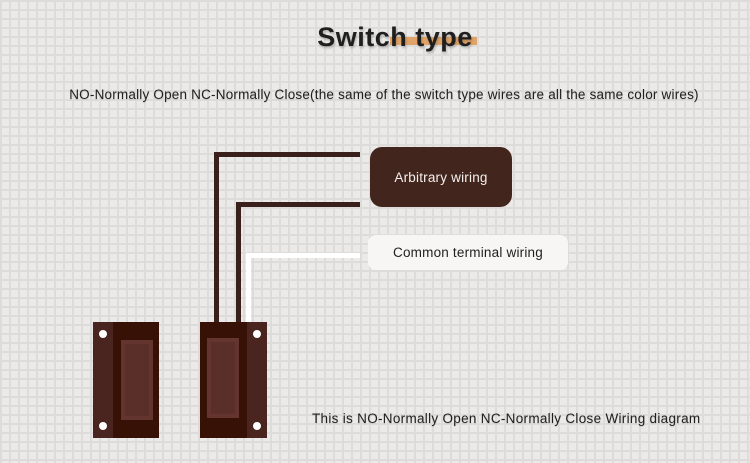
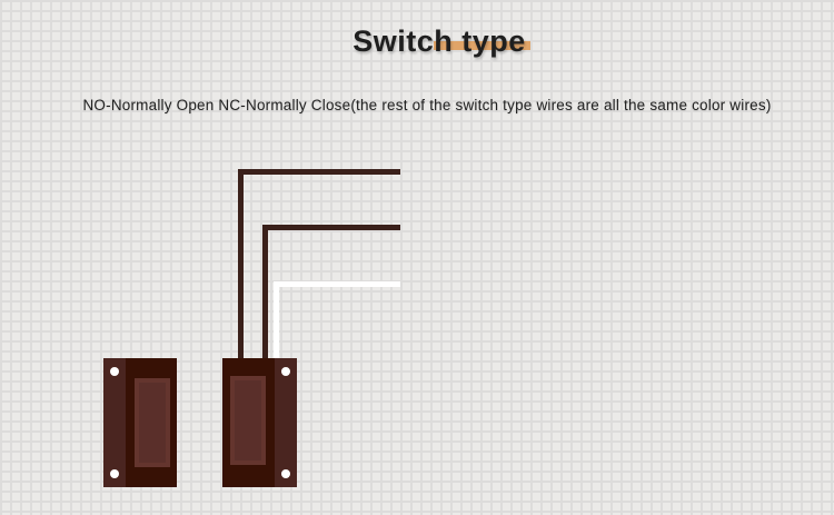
  Switch type
- NO-Normally Open NC-Normally Close(the same of the switch type wires are all the same color wires)
+ NO-Normally Open NC-Normally Close(the rest of the switch type wires are all the same color wires)
- Arbitrary wiring
- Common terminal wiring
- This is NO-Normally Open NC-Normally Close Wiring diagram
